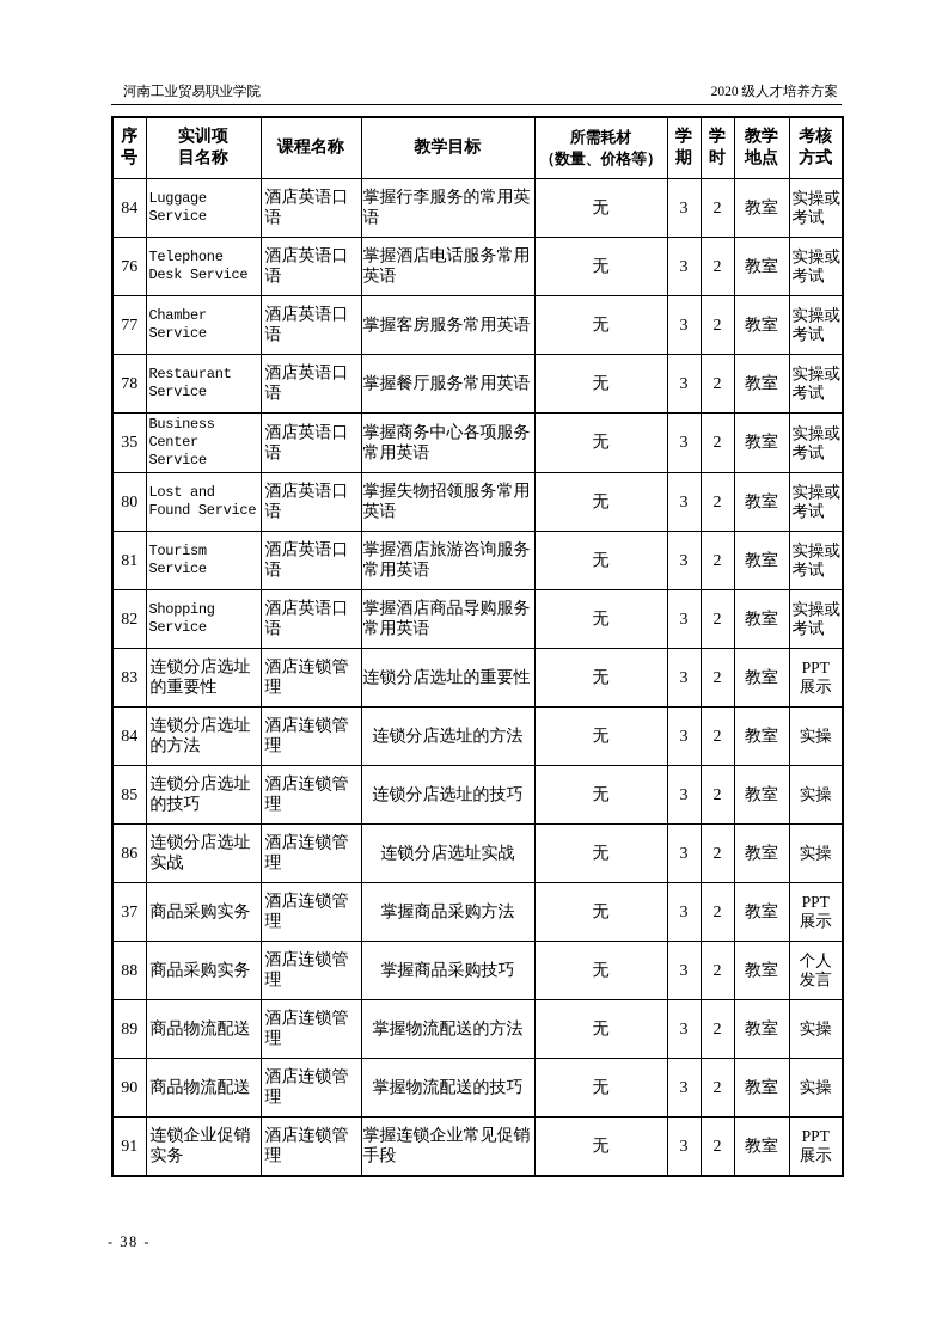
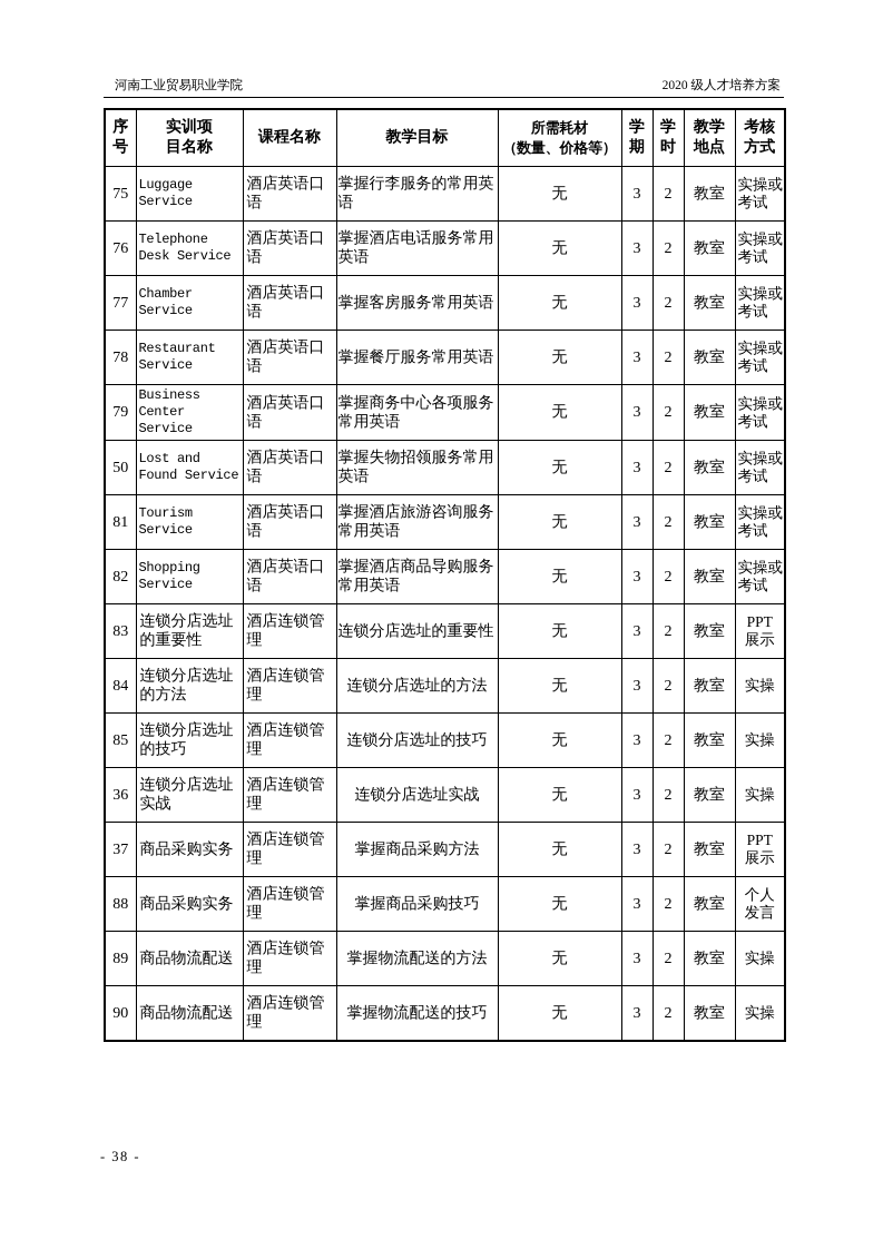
  河南工业贸易职业学院
  2020 级人才培养方案
  序 号	实训项 目名称	课程名称	教学目标	所需耗材 （数量、价格等）	学 期	学 时	教学 地点	考核 方式
- 84	Luggage Service	酒店英语口语	掌握行李服务的常用英语	无	3	2	教室	实操或 考试
+ 75	Luggage Service	酒店英语口语	掌握行李服务的常用英语	无	3	2	教室	实操或 考试
  76	Telephone Desk Service	酒店英语口语	掌握酒店电话服务常用英语	无	3	2	教室	实操或 考试
  77	Chamber Service	酒店英语口语	掌握客房服务常用英语	无	3	2	教室	实操或 考试
  78	Restaurant Service	酒店英语口语	掌握餐厅服务常用英语	无	3	2	教室	实操或 考试
- 35	Business Center Service	酒店英语口语	掌握商务中心各项服务常用英语	无	3	2	教室	实操或 考试
+ 79	Business Center Service	酒店英语口语	掌握商务中心各项服务常用英语	无	3	2	教室	实操或 考试
- 80	Lost and Found Service	酒店英语口语	掌握失物招领服务常用英语	无	3	2	教室	实操或 考试
+ 50	Lost and Found Service	酒店英语口语	掌握失物招领服务常用英语	无	3	2	教室	实操或 考试
  81	Tourism Service	酒店英语口语	掌握酒店旅游咨询服务常用英语	无	3	2	教室	实操或 考试
  82	Shopping Service	酒店英语口语	掌握酒店商品导购服务常用英语	无	3	2	教室	实操或 考试
  83	连锁分店选址的重要性	酒店连锁管理	连锁分店选址的重要性	无	3	2	教室	PPT 展示
  84	连锁分店选址的方法	酒店连锁管理	连锁分店选址的方法	无	3	2	教室	实操
  85	连锁分店选址的技巧	酒店连锁管理	连锁分店选址的技巧	无	3	2	教室	实操
- 86	连锁分店选址实战	酒店连锁管理	连锁分店选址实战	无	3	2	教室	实操
+ 36	连锁分店选址实战	酒店连锁管理	连锁分店选址实战	无	3	2	教室	实操
  37	商品采购实务	酒店连锁管理	掌握商品采购方法	无	3	2	教室	PPT 展示
  88	商品采购实务	酒店连锁管理	掌握商品采购技巧	无	3	2	教室	个人 发言
  89	商品物流配送	酒店连锁管理	掌握物流配送的方法	无	3	2	教室	实操
  90	商品物流配送	酒店连锁管理	掌握物流配送的技巧	无	3	2	教室	实操
- 91	连锁企业促销实务	酒店连锁管理	掌握连锁企业常见促销手段	无	3	2	教室	PPT 展示
  - 38 -
